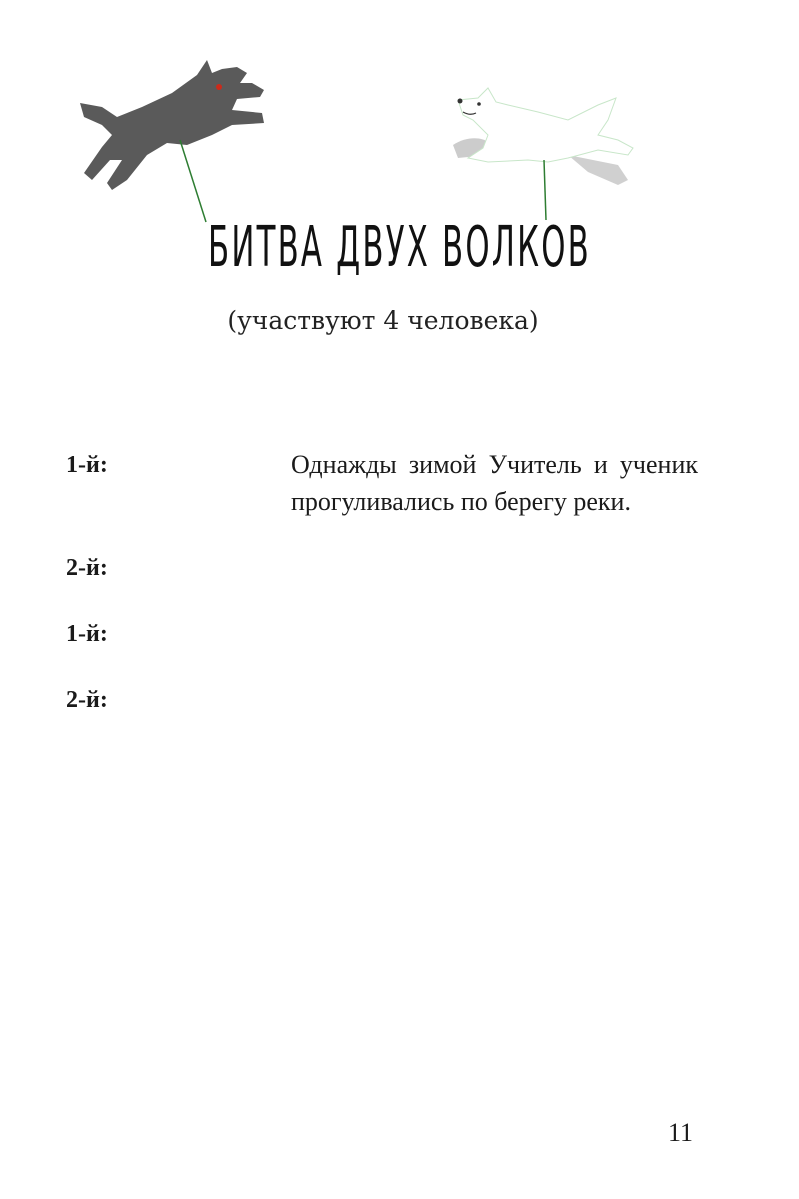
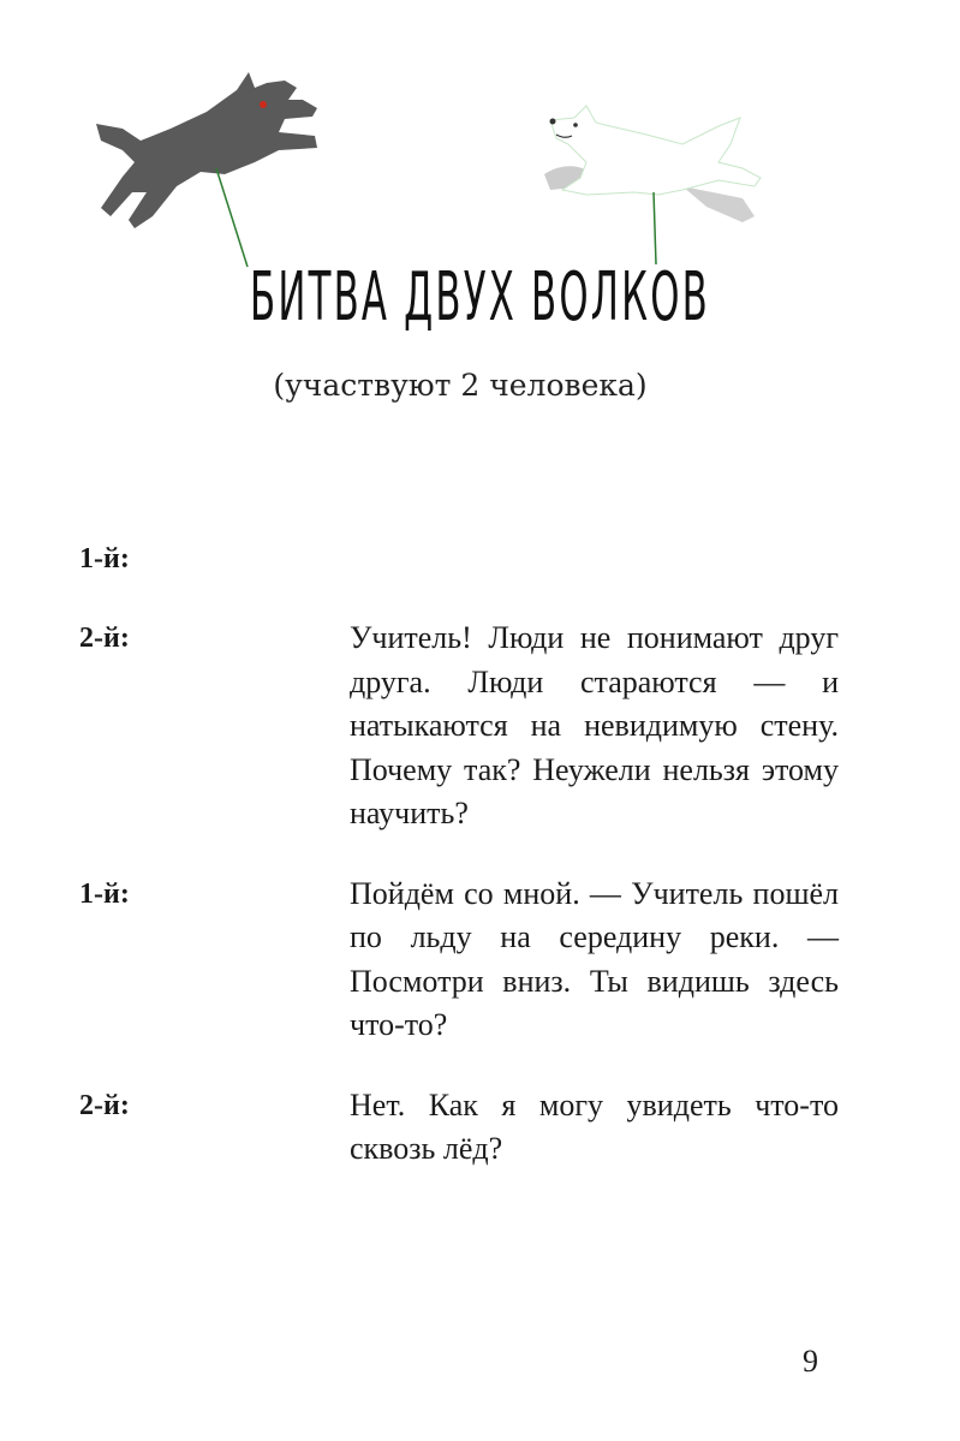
  БИТВА ДВУХ ВОЛКОВ
- (участвуют 4 человека)
+ (участвуют 2 человека)
  1-й:
- Однажды зимой Учитель и ученик прогуливались по берегу реки.
  2-й:
+ Учитель! Люди не понимают друг друга. Люди стараются — и натыкаются на невидимую стену. Почему так? Неужели нельзя этому научить?
  1-й:
+ Пойдём со мной. — Учитель пошёл по льду на середину реки. — Посмотри вниз. Ты видишь здесь что-то?
  2-й:
+ Нет. Как я могу увидеть что-то сквозь лёд?
- 11
+ 9
